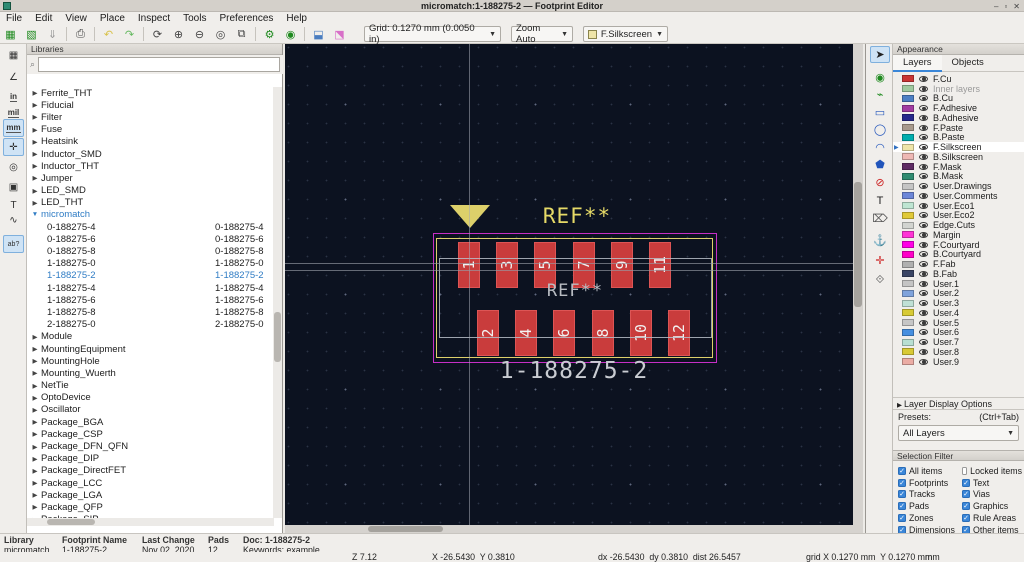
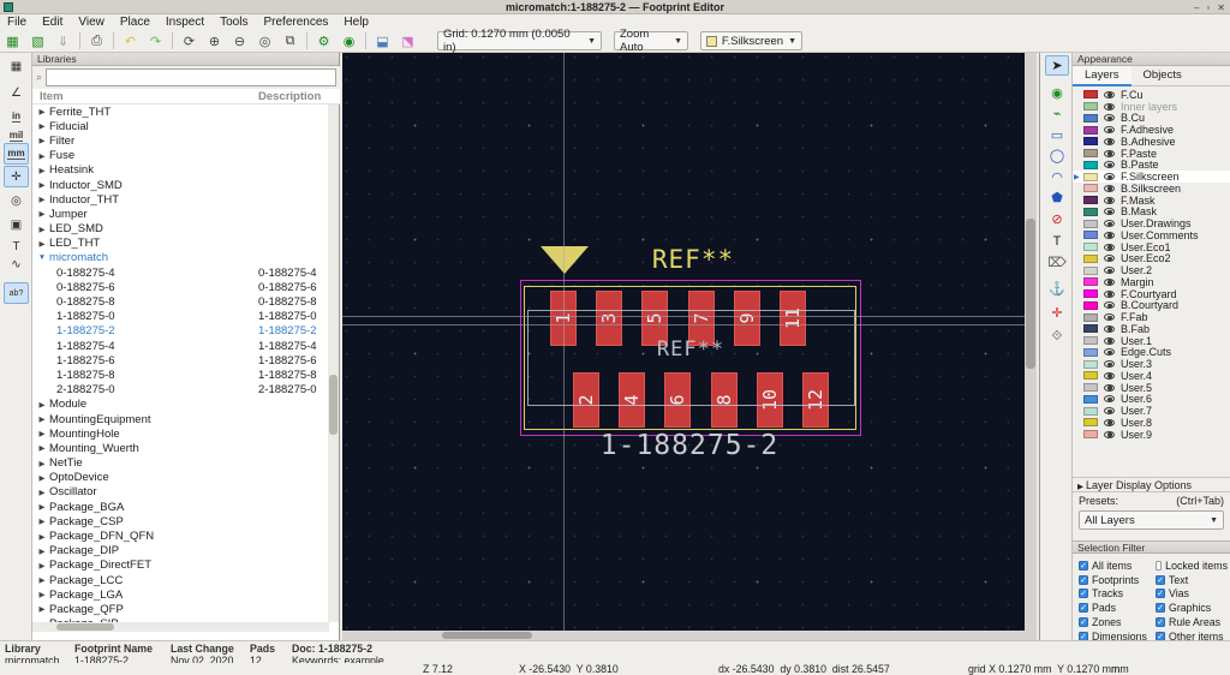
  micromatch:1-188275-2 — Footprint Editor
  –
  ▫
  ✕
  File
  Edit
  View
  Place
  Inspect
  Tools
  Preferences
  Help
  ▦
  ▧
  ⇓
  ⎙
  ↶
  ↷
  ⟳
  ⊕
  ⊖
  ◎
  ⧉
  ⚙
  ◉
  ⬓
  ⬔
  Grid: 0.1270 mm (0.0050 in)
  Zoom Auto
  F.Silkscreen
  ▦
  ∠
  in
  mil
  mm
  ✛
  ◎
  ▣
  T
  ∿
  Libraries
  ⌕
+ Item
+ Description
  Ferrite_THT
  Fiducial
  Filter
  Fuse
  Heatsink
  Inductor_SMD
  Inductor_THT
  Jumper
  LED_SMD
  LED_THT
  micromatch
  0-188275-4
  0-188275-4
  0-188275-6
  0-188275-6
  0-188275-8
  0-188275-8
  1-188275-0
  1-188275-0
  1-188275-2
  1-188275-2
  1-188275-4
  1-188275-4
  1-188275-6
  1-188275-6
  1-188275-8
  1-188275-8
  2-188275-0
  2-188275-0
  Module
  MountingEquipment
  MountingHole
  Mounting_Wuerth
  NetTie
  OptoDevice
  Oscillator
  Package_BGA
  Package_CSP
  Package_DFN_QFN
  Package_DIP
  Package_DirectFET
  Package_LCC
  Package_LGA
  Package_QFP
  REF**
  REF**
  1-188275-2
  ➤
  ◉
  ⌁
  ▭
  ◯
  ◠
  ⬟
  ⊘
  T
  ⌦
  ⚓
  ✛
  ⟐
  Appearance
  Layers
  Objects
  F.Cu
  Inner layers
  B.Cu
  F.Adhesive
  B.Adhesive
  F.Paste
  B.Paste
  F.Silkscreen
  B.Silkscreen
  F.Mask
  B.Mask
  User.Drawings
  User.Comments
  User.Eco1
  User.Eco2
- Edge.Cuts
+ User.2
  Margin
  F.Courtyard
  B.Courtyard
  F.Fab
  B.Fab
  User.1
- User.2
+ Edge.Cuts
  User.3
  User.4
  User.5
  User.6
  User.7
  User.8
  User.9
  Layer Display Options
  Presets:
  (Ctrl+Tab)
  All Layers
  Selection Filter
  All items
  Locked items
  Footprints
  Text
  Tracks
  Vias
  Pads
  Graphics
  Zones
  Rule Areas
  Dimensions
  Other items
  Library
  micromatch
  Footprint Name
  1-188275-2
  Last Change
  Nov 02, 2020
  Pads
  12
  Doc: 1-188275-2
  Keywords: example
  Z 7.12
  X -26.5430 Y 0.3810
  dx -26.5430 dy 0.3810 dist 26.5457
  grid X 0.1270 mm Y 0.1270 mm
  mm
